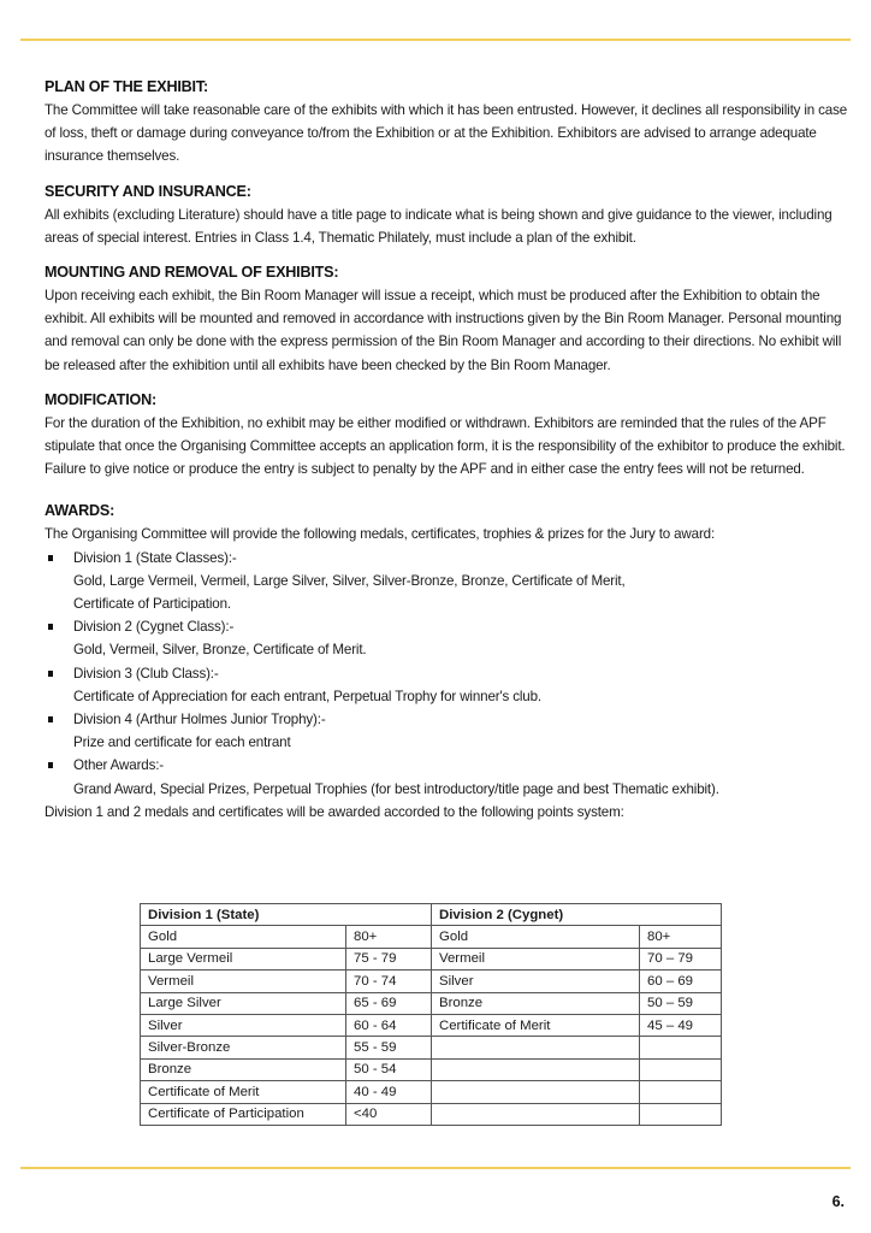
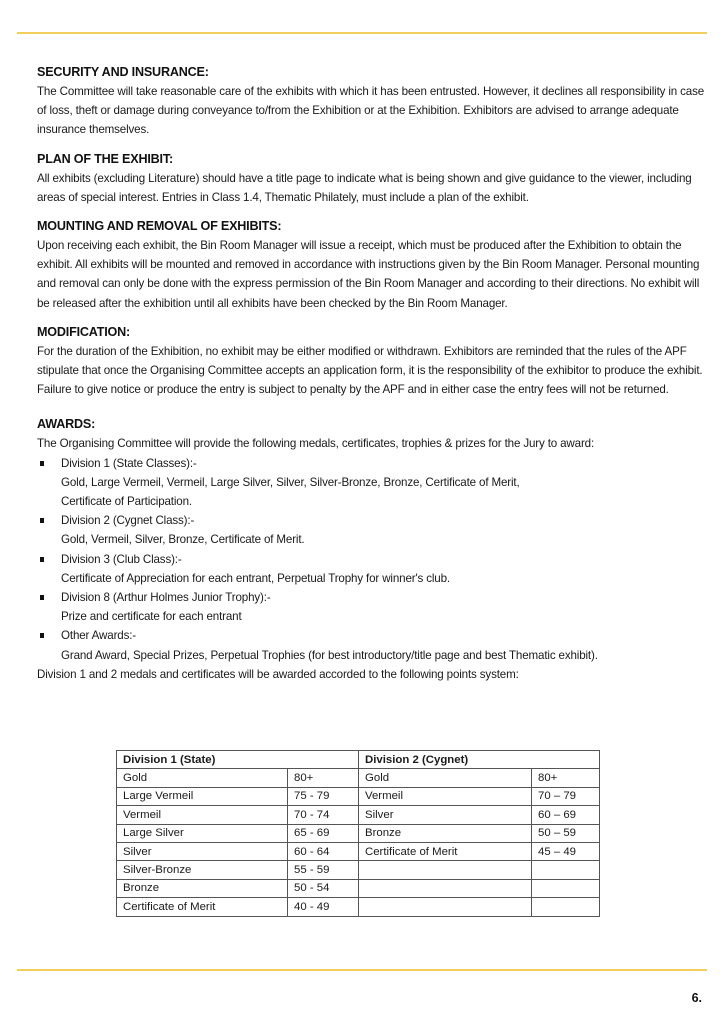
- PLAN OF THE EXHIBIT:
+ SECURITY AND INSURANCE:
  The Committee will take reasonable care of the exhibits with which it has been entrusted. However, it declines all responsibility in case of loss, theft or damage during conveyance to/from the Exhibition or at the Exhibition. Exhibitors are advised to arrange adequate insurance themselves.
- SECURITY AND INSURANCE:
+ PLAN OF THE EXHIBIT:
  All exhibits (excluding Literature) should have a title page to indicate what is being shown and give guidance to the viewer, including areas of special interest. Entries in Class 1.4, Thematic Philately, must include a plan of the exhibit.
  MOUNTING AND REMOVAL OF EXHIBITS:
  Upon receiving each exhibit, the Bin Room Manager will issue a receipt, which must be produced after the Exhibition to obtain the exhibit. All exhibits will be mounted and removed in accordance with instructions given by the Bin Room Manager. Personal mounting and removal can only be done with the express permission of the Bin Room Manager and according to their directions. No exhibit will be released after the exhibition until all exhibits have been checked by the Bin Room Manager.
  MODIFICATION:
  For the duration of the Exhibition, no exhibit may be either modified or withdrawn. Exhibitors are reminded that the rules of the APF stipulate that once the Organising Committee accepts an application form, it is the responsibility of the exhibitor to produce the exhibit. Failure to give notice or produce the entry is subject to penalty by the APF and in either case the entry fees will not be returned.
  AWARDS:
  The Organising Committee will provide the following medals, certificates, trophies & prizes for the Jury to award:
  Division 1 (State Classes):-
  Gold, Large Vermeil, Vermeil, Large Silver, Silver, Silver-Bronze, Bronze, Certificate of Merit,
  Certificate of Participation.
  Division 2 (Cygnet Class):-
  Gold, Vermeil, Silver, Bronze, Certificate of Merit.
  Division 3 (Club Class):-
  Certificate of Appreciation for each entrant, Perpetual Trophy for winner's club.
- Division 4 (Arthur Holmes Junior Trophy):-
+ Division 8 (Arthur Holmes Junior Trophy):-
  Prize and certificate for each entrant
  Other Awards:-
  Grand Award, Special Prizes, Perpetual Trophies (for best introductory/title page and best Thematic exhibit).
  Division 1 and 2 medals and certificates will be awarded accorded to the following points system:
  Division 1 (State)	Division 2 (Cygnet)
  Gold	80+	Gold	80+
  Large Vermeil	75 - 79	Vermeil	70 – 79
  Vermeil	70 - 74	Silver	60 – 69
  Large Silver	65 - 69	Bronze	50 – 59
  Silver	60 - 64	Certificate of Merit	45 – 49
  Silver-Bronze	55 - 59
  Bronze	50 - 54
  Certificate of Merit	40 - 49
- Certificate of Participation	<40
  6.
